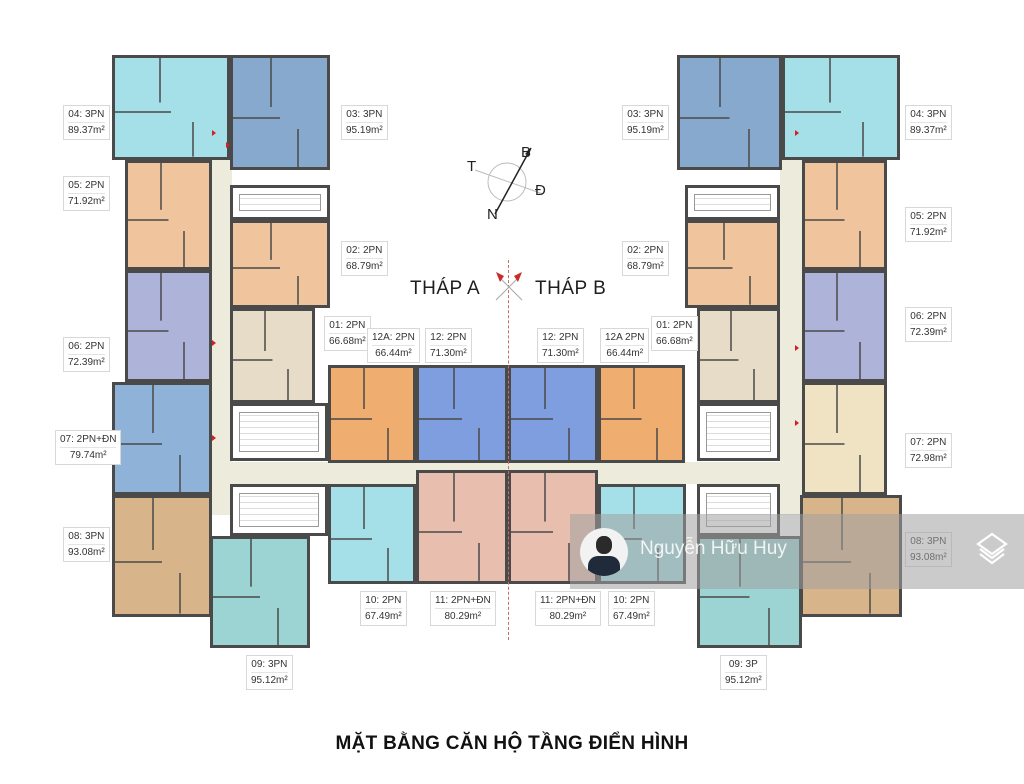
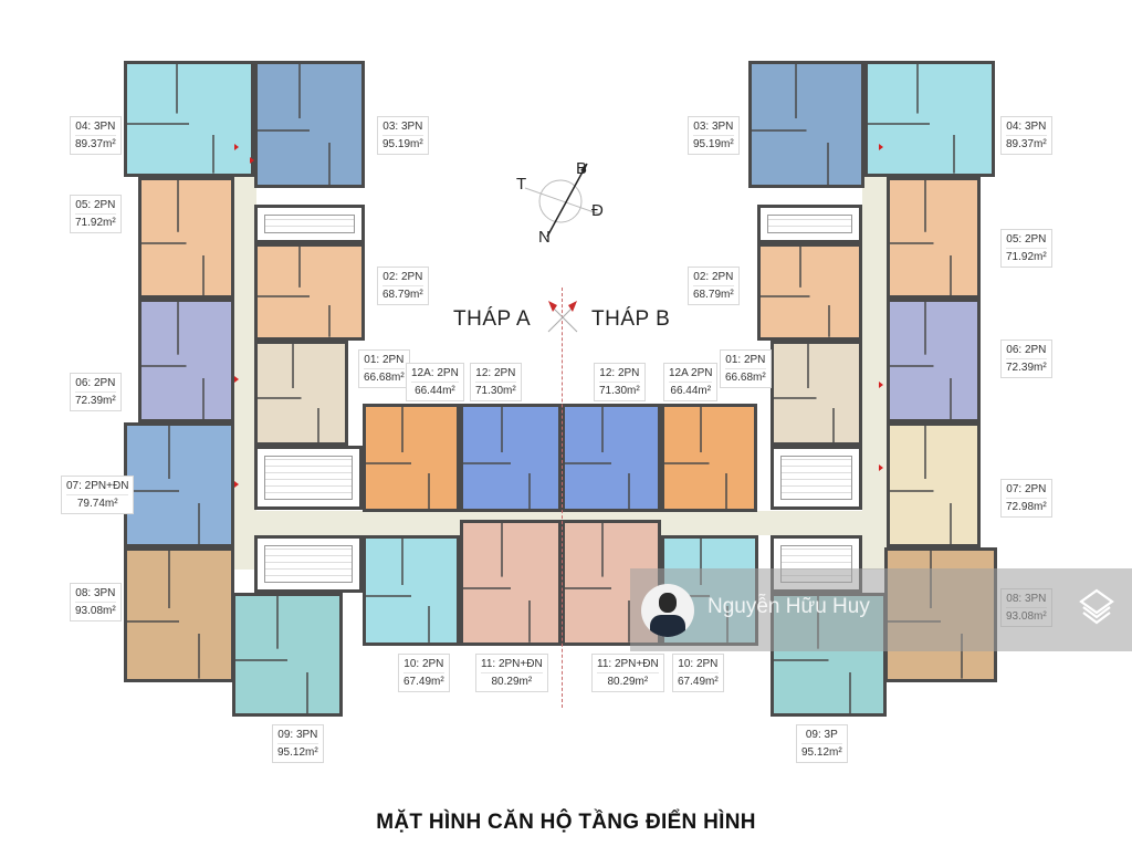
  T
  B
  Đ
  N
  THÁP A
  THÁP B
  04: 3PN
  89.37m²
  03: 3PN
  95.19m²
  05: 2PN
  71.92m²
  02: 2PN
  68.79m²
  06: 2PN
  72.39m²
  01: 2PN
  66.68m²
  12A: 2PN
  66.44m²
  12: 2PN
  71.30m²
  07: 2PN+ĐN
  79.74m²
  08: 3PN
  93.08m²
  10: 2PN
  67.49m²
  11: 2PN+ĐN
  80.29m²
  09: 3PN
  95.12m²
  03: 3PN
  95.19m²
  04: 3PN
  89.37m²
  05: 2PN
  71.92m²
  02: 2PN
  68.79m²
  06: 2PN
  72.39m²
  12: 2PN
  71.30m²
  12A 2PN
  66.44m²
  01: 2PN
  66.68m²
  07: 2PN
  72.98m²
  08: 3PN
  93.08m²
  11: 2PN+ĐN
  80.29m²
  10: 2PN
  67.49m²
  09: 3P
  95.12m²
  Nguyễn Hữu Huy
- MẶT BẰNG CĂN HỘ TẦNG ĐIỂN HÌNH
+ MẶT HÌNH CĂN HỘ TẦNG ĐIỂN HÌNH
